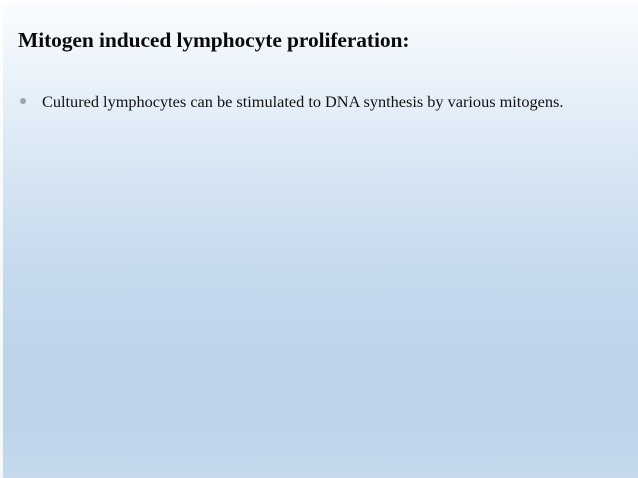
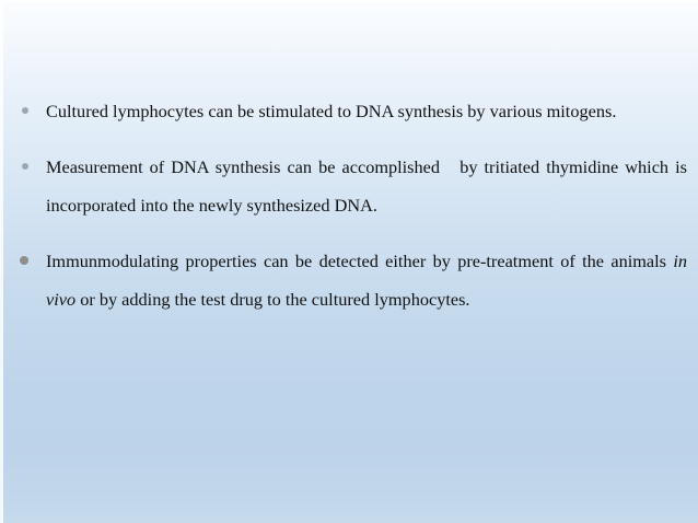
- Mitogen induced lymphocyte proliferation:
  Cultured lymphocytes can be stimulated to DNA synthesis by various mitogens.
+ Measurement of DNA synthesis can be accomplished by tritiated thymidine which is incorporated into the newly synthesized DNA.
+ Immunmodulating properties can be detected either by pre-treatment of the animals in vivo or by adding the test drug to the cultured lymphocytes.
